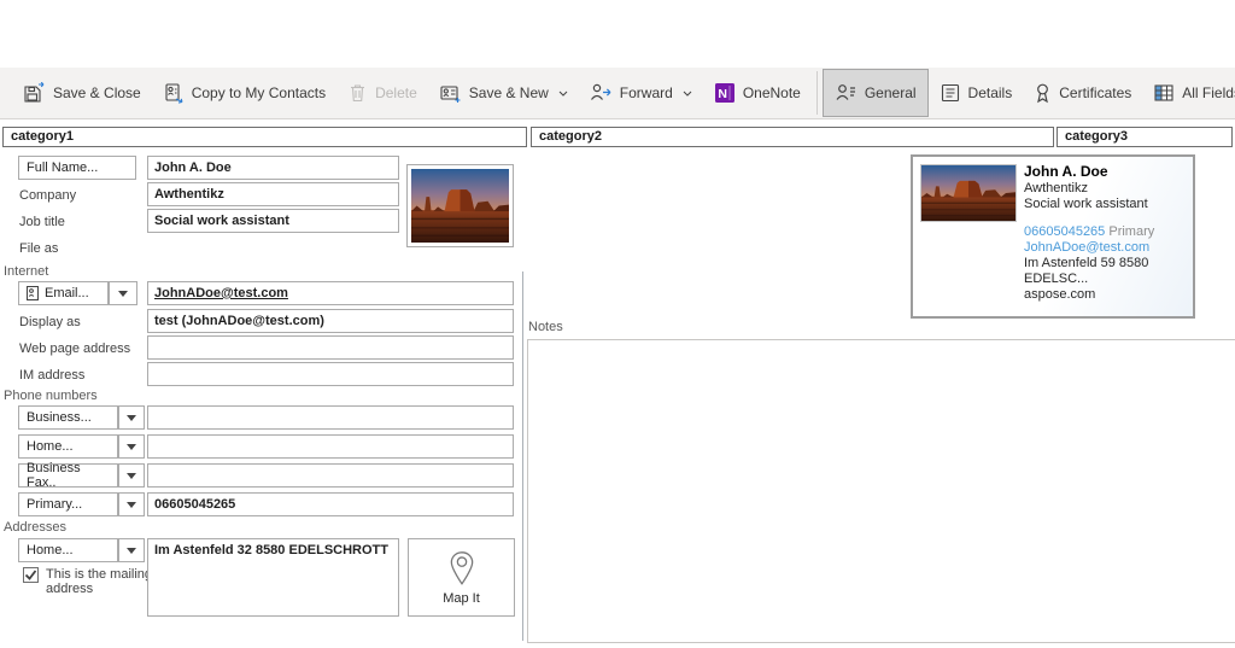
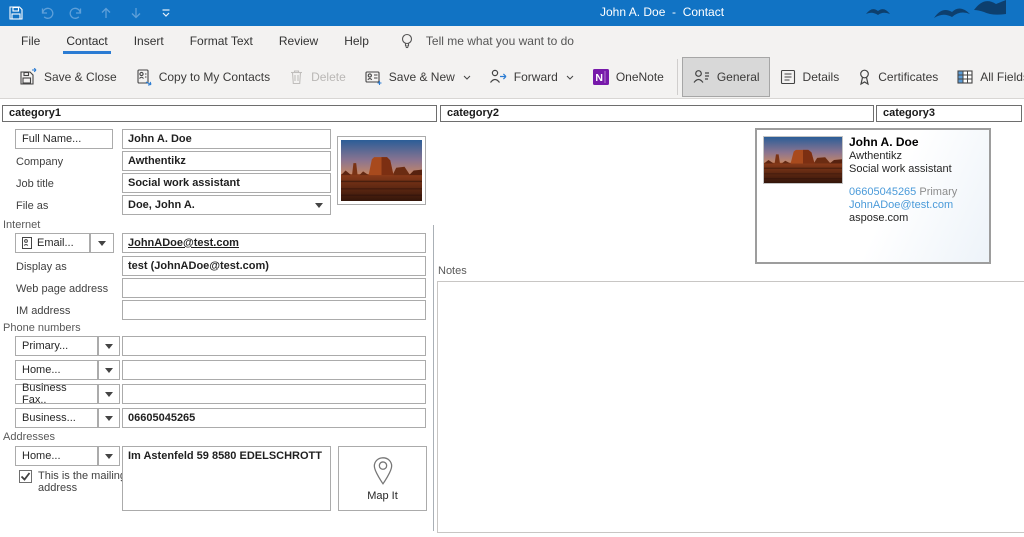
+ John A. Doe - Contact
+ File
+ Contact
+ Insert
+ Format Text
+ Review
+ Help
+ Tell me what you want to do
  Save & Close
  Copy to My Contacts
  Delete
  Save & New
  Forward
  N
  OneNote
  General
  Details
  Certificates
  All Field
  category1
  category2
  category3
  Full Name...
  John A. Doe
  Company
  Awthentikz
  Job title
  Social work assistant
  File as
+ Doe, John A.
  Internet
  Email...
  JohnADoe@test.com
  Display as
  test (JohnADoe@test.com)
  Web page address
  IM address
  Phone numbers
- Business...
+ Primary...
  Home...
  Business Fax..
- Primary...
+ Business...
  06605045265
  Addresses
  Home...
  This is the mailin address
- Im Astenfeld 32 8580 EDELSCHROTT
+ Im Astenfeld 59 8580 EDELSCHROTT
  Map It
  Notes
  John A. Doe
  Awthentikz
  Social work assistant
  06605045265 Primary
  JohnADoe@test.com
- Im Astenfeld 59 8580 EDELSC...
  aspose.com
